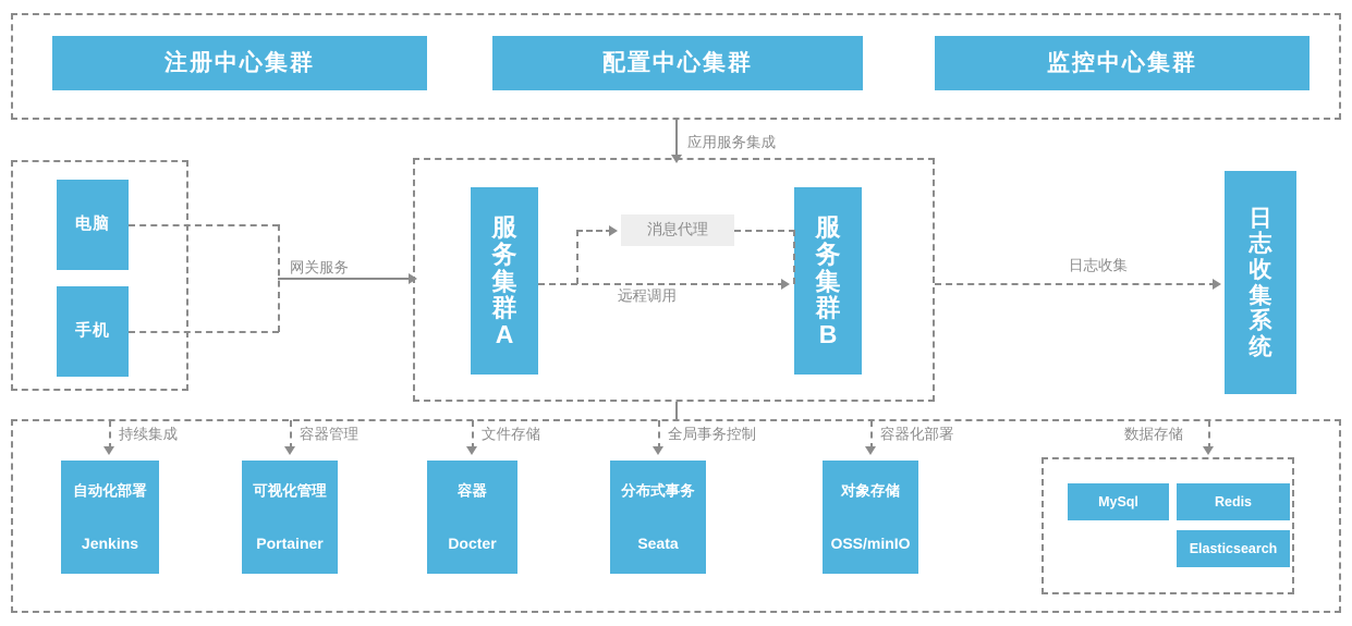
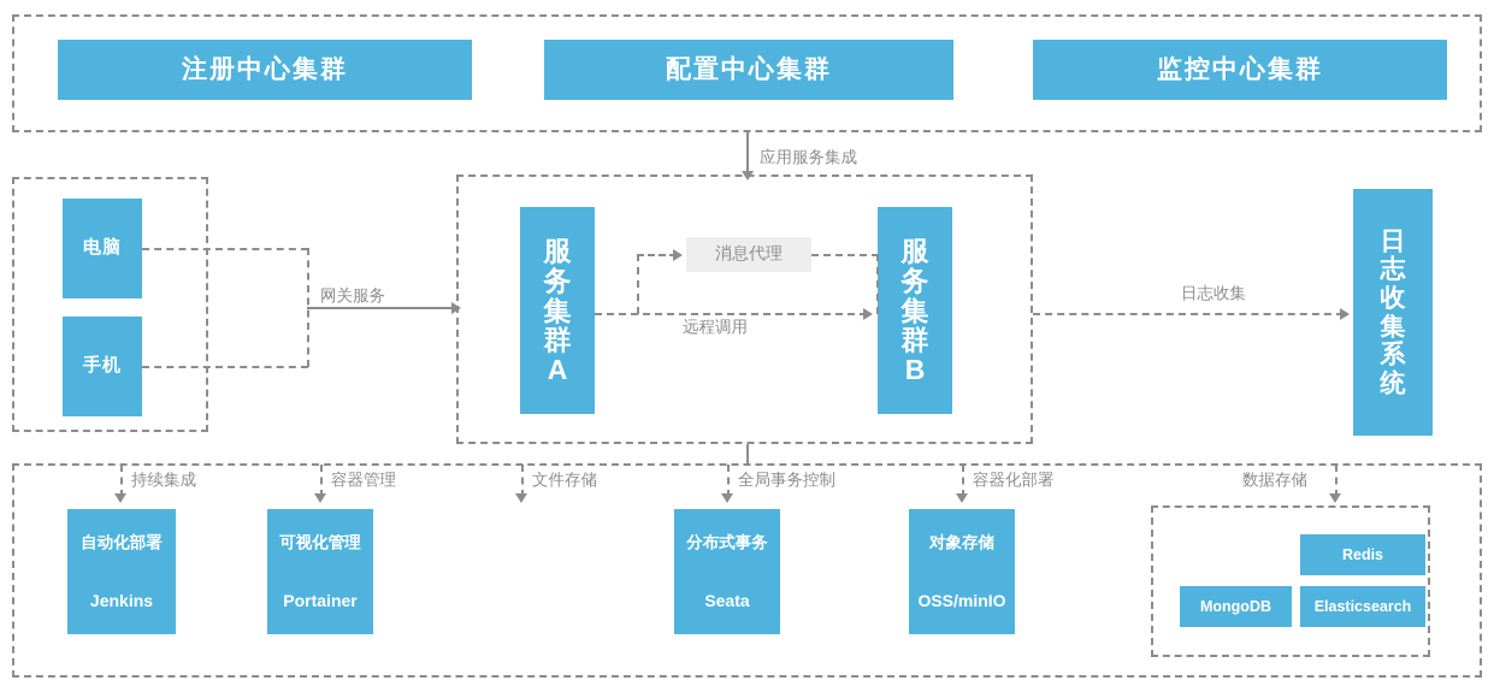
  注册中心集群
  配置中心集群
  监控中心集群
  应用服务集成
  电脑
  手机
  网关服务
  服
  务
  集
  群
  A
  服
  务
  集
  群
  B
  消息代理
  远程调用
  日志收集
  日
  志
  收
  集
  系
  统
  持续集成
  自动化部署
  Jenkins
  容器管理
  可视化管理
  Portainer
  文件存储
- 容器
- Docter
  全局事务控制
  分布式事务
  Seata
  容器化部署
  对象存储
  OSS/minIO
  数据存储
- MySql
  Redis
+ MongoDB
  Elasticsearch
